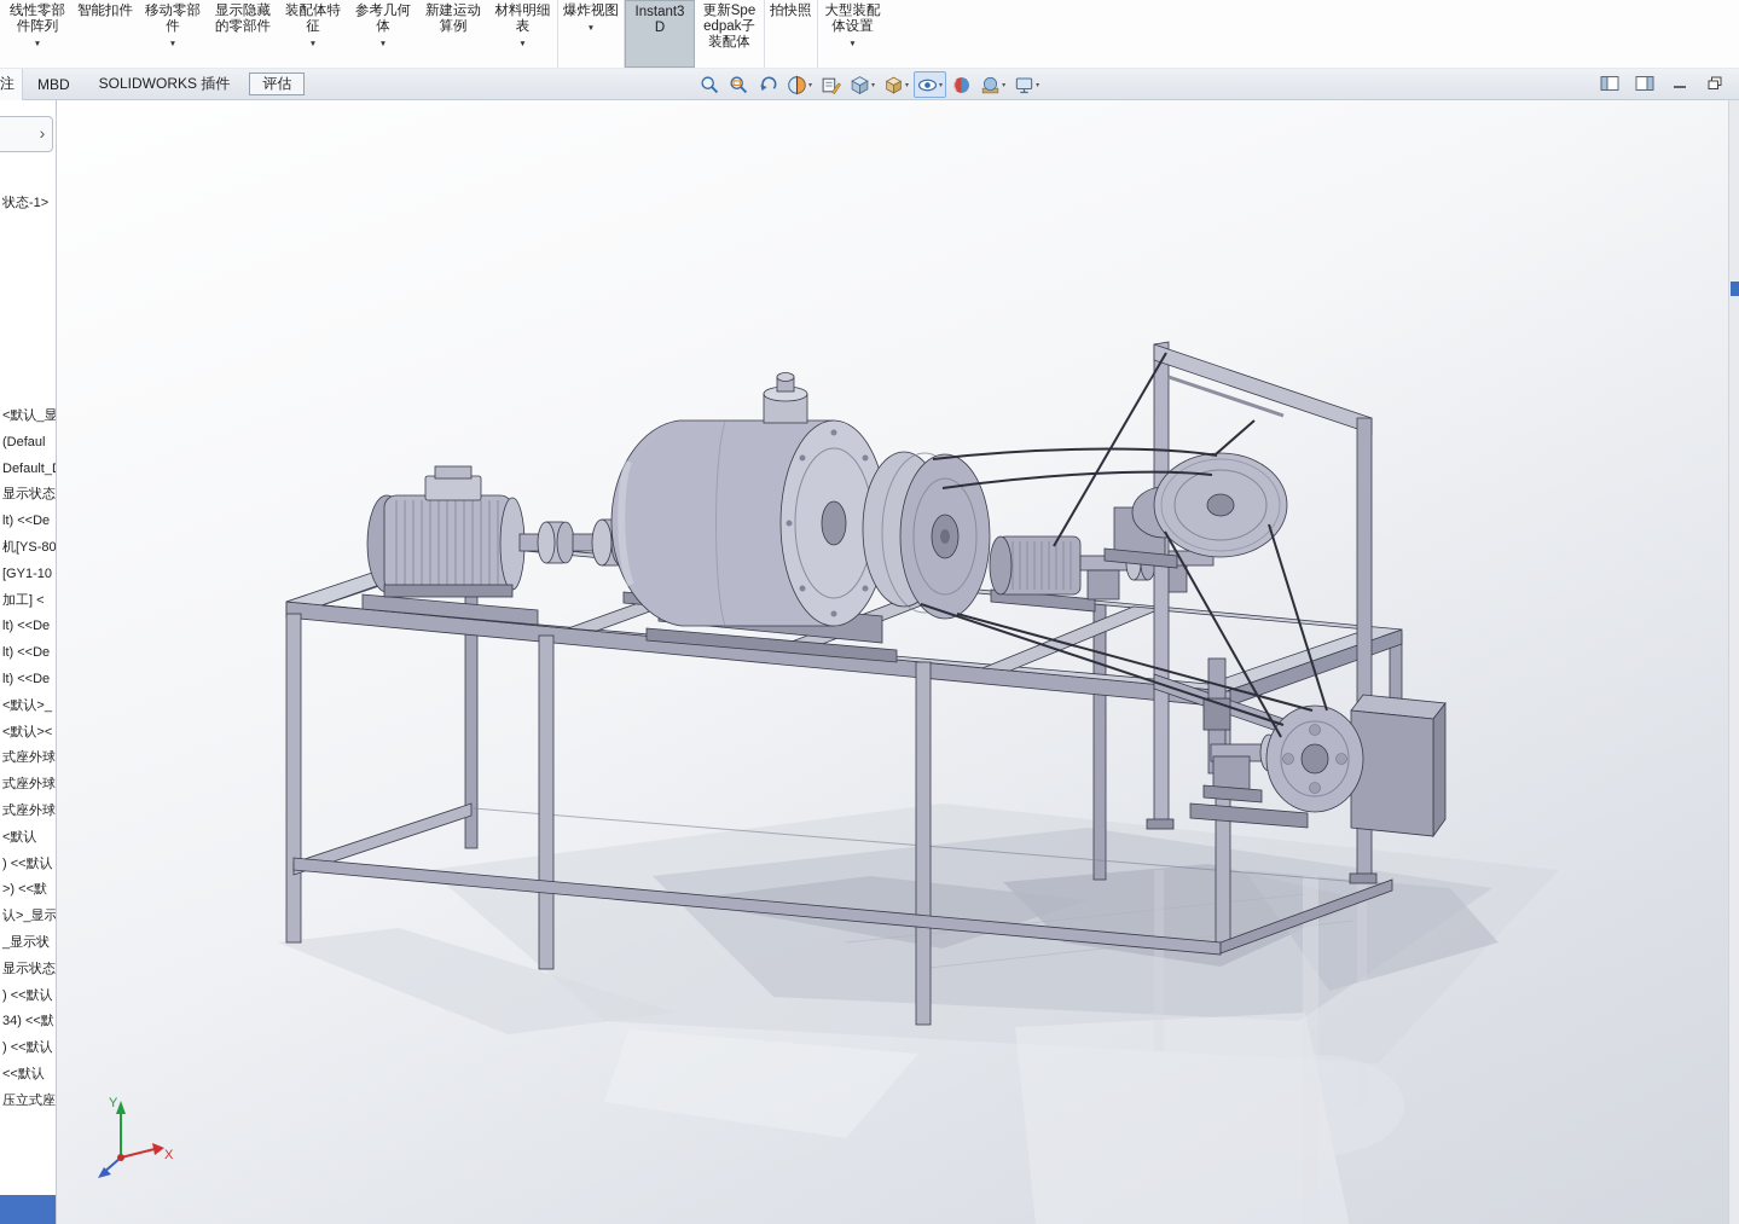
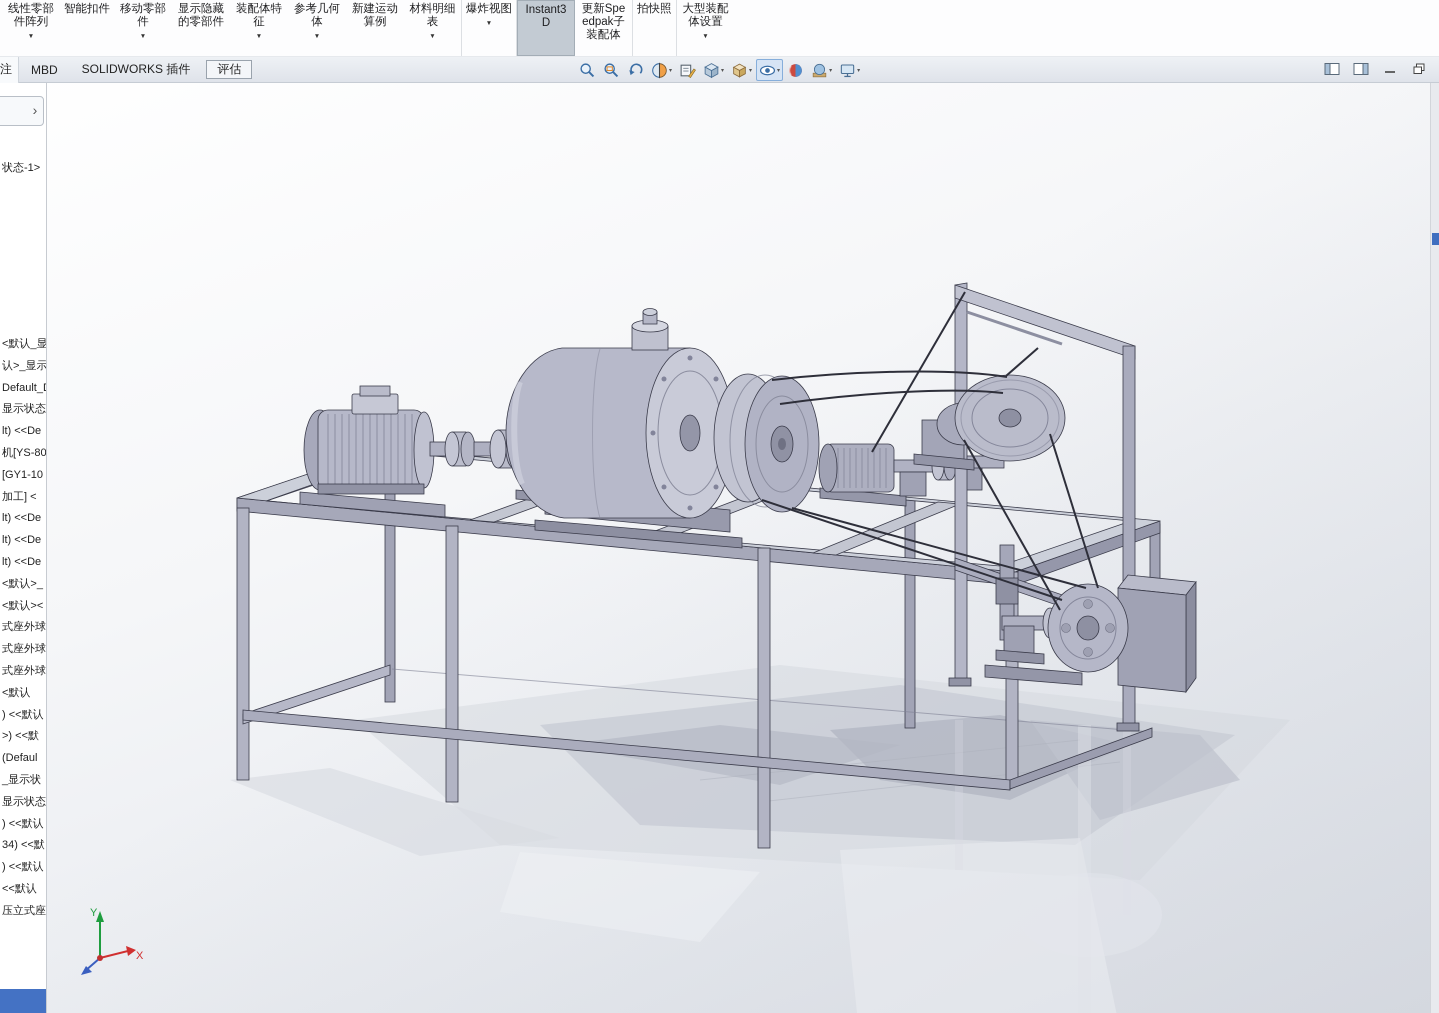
  Y
  X
  线性零部件阵列
  智能扣件
  移动零部件
  显示隐藏的零部件
  装配体特征
  参考几何体
  新建运动算例
  材料明细表
  爆炸视图
  Instant3D
  更新Speedpak子装配体
  拍快照
  大型装配体设置
  注
  MBD
  SOLIDWORKS 插件
  评估
  ›
  状态-1>
  <默认_显
- (Defaul
+ 认>_显示
  Default_
  显示状态
  lt) <<De
  机[YS-80
  [GY1-10
  加工] <
  lt) <<De
  lt) <<De
  lt) <<De
  <默认>_
  <默认><
  式座外球
  式座外球
  式座外球
  <默认
  ) <<默认
  >) <<默
- 认>_显示
+ (Defaul
  _显示状
  显示状态
  ) <<默认
  34) <<默
  ) <<默认
  <<默认
  压立式座
